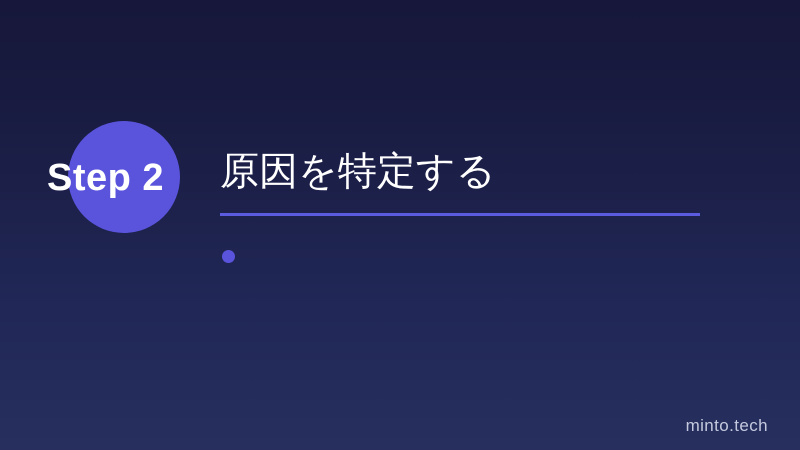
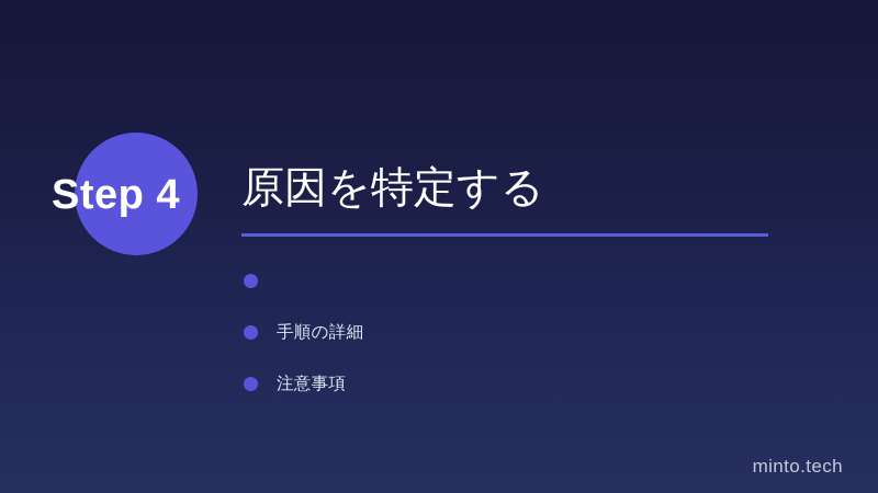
- Step 2
+ Step 4
  原因を特定する
+ 手順の詳細
+ 注意事項
  minto.tech
